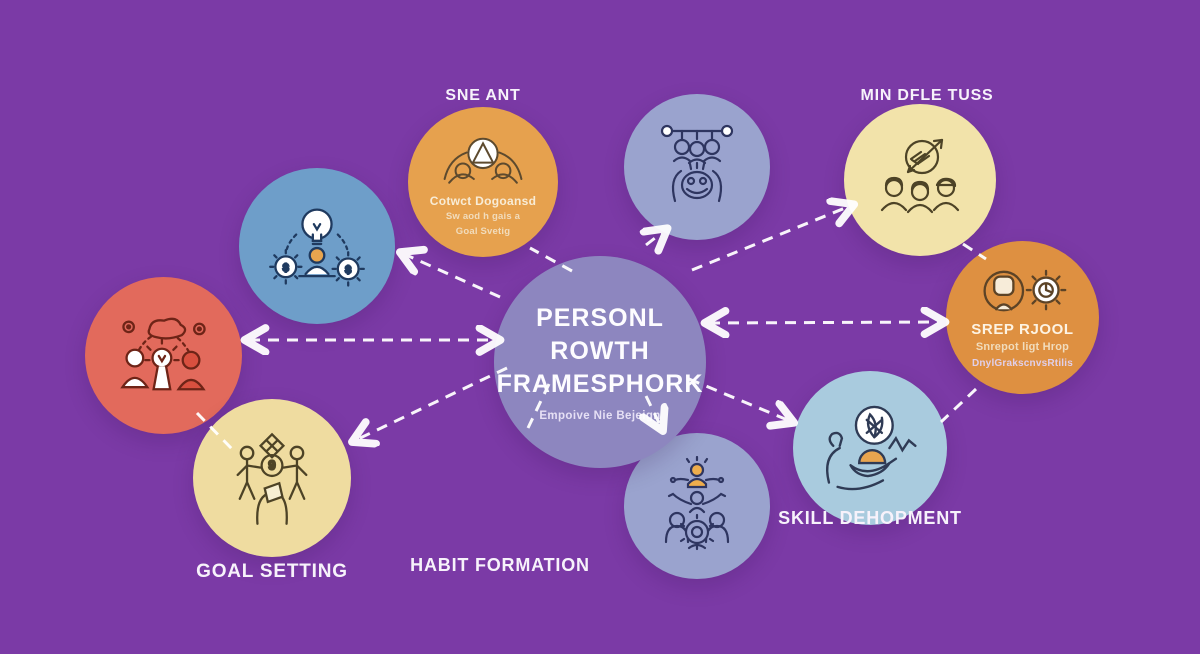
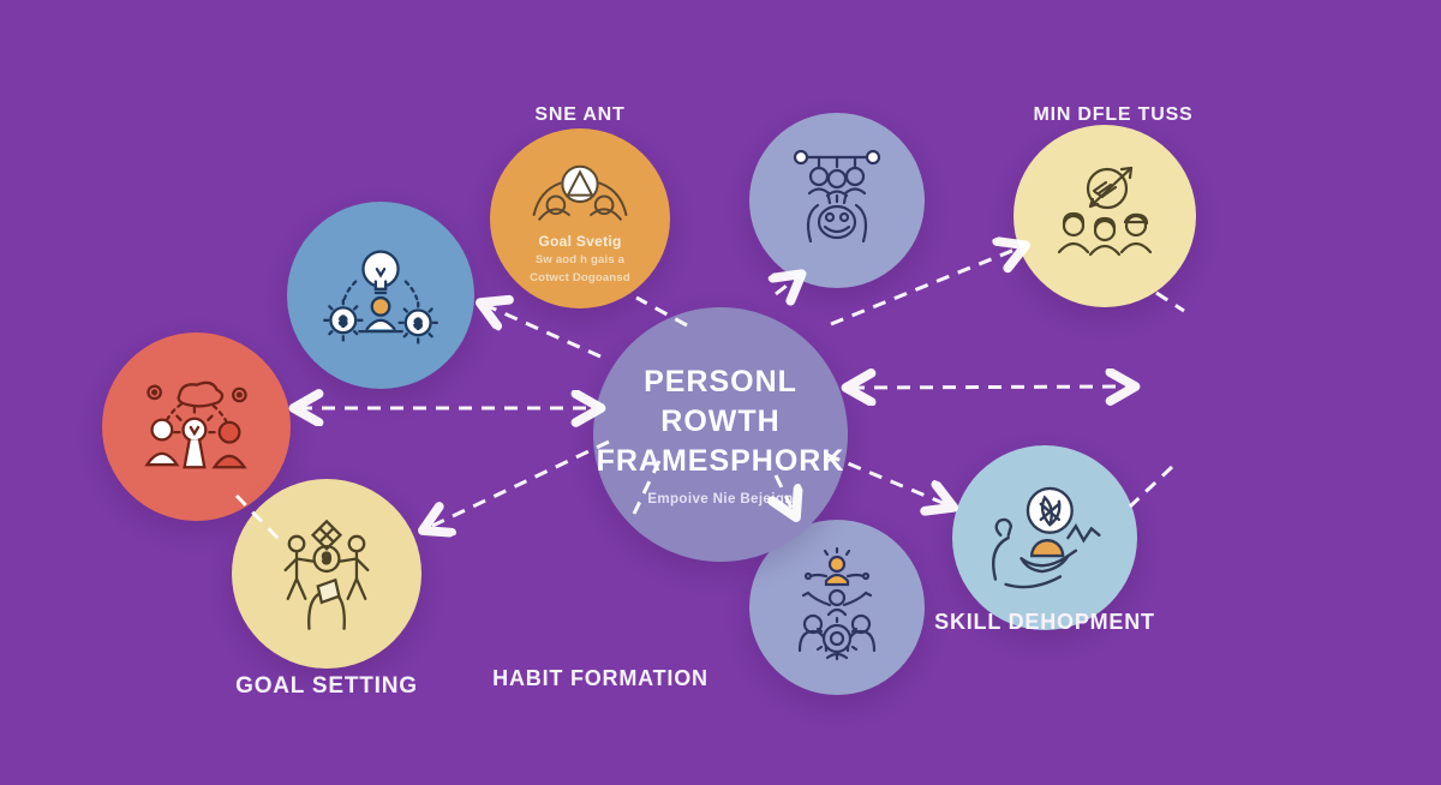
- Cotwct Dogoansd
+ Goal Svetig
  Sw aod h gais a
- Goal Svetig
+ Cotwct Dogoansd
- SREP RJOOL
- Snrepot ligt Hrop
- DnylGrakscnvsRtilis
  $
  $
  9
  PERSONL ROWTH
  FRAMESPHORK
  Empoive Nie Bejeig
  SNE ANT
  MIN DFLE TUSS
  GOAL SETTING
  HABIT FORMATION
  SKILL DEHOPMENT
